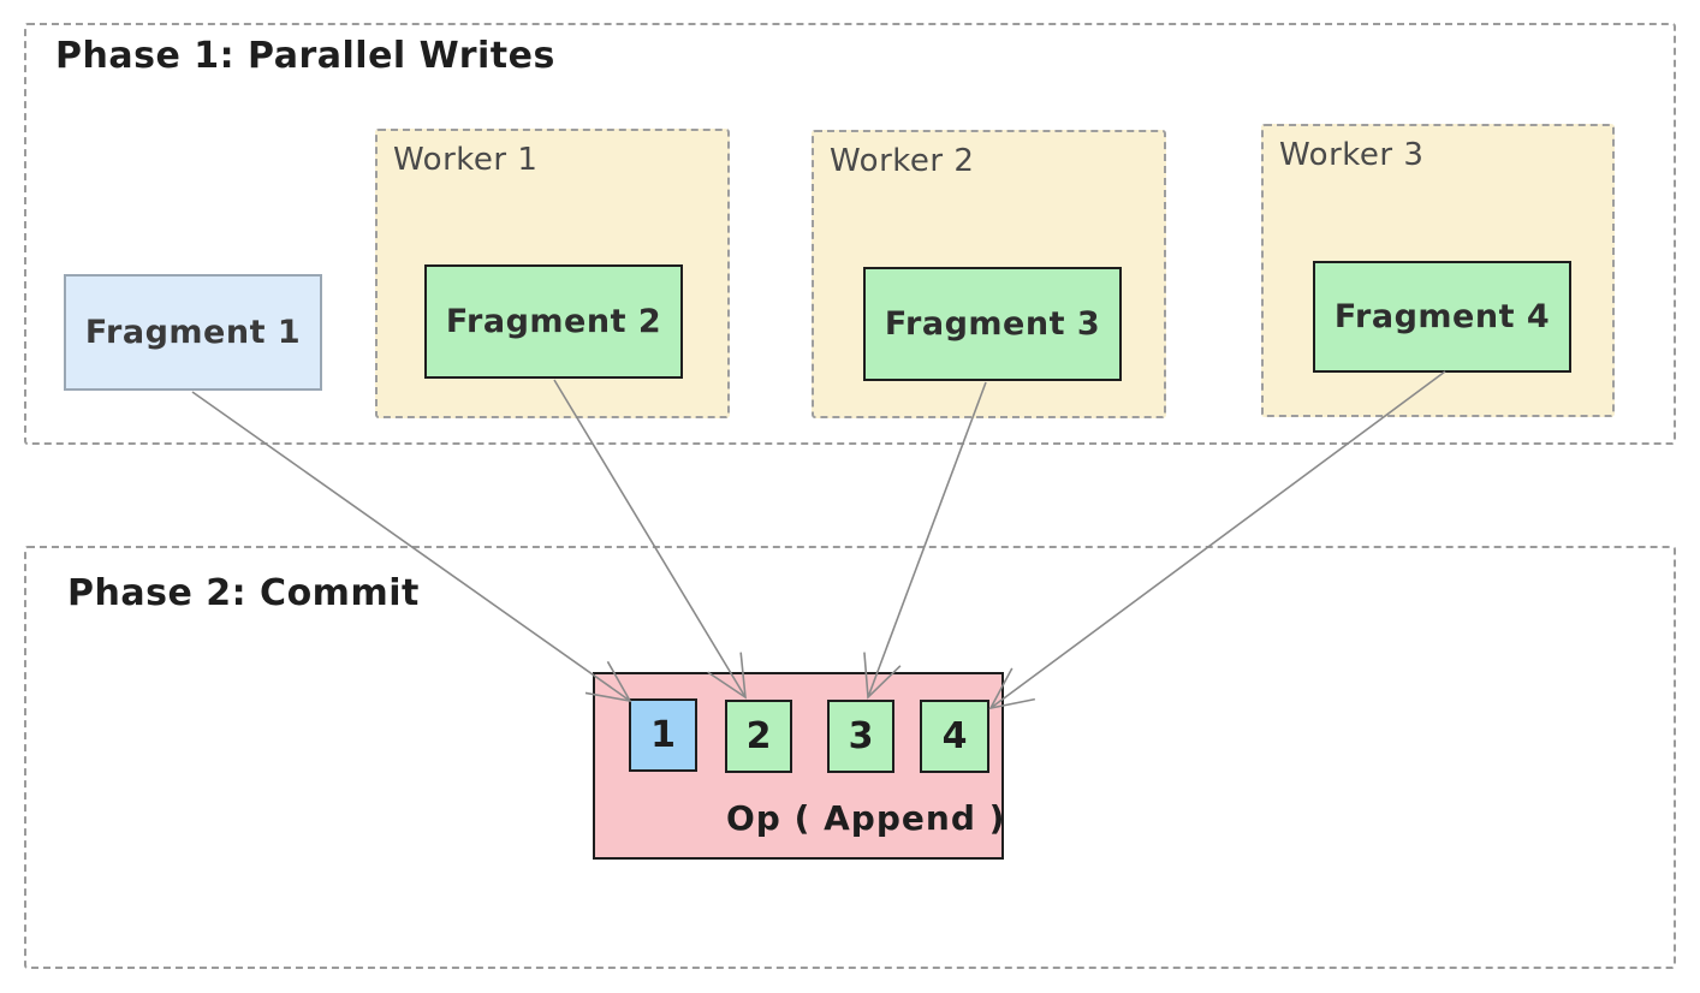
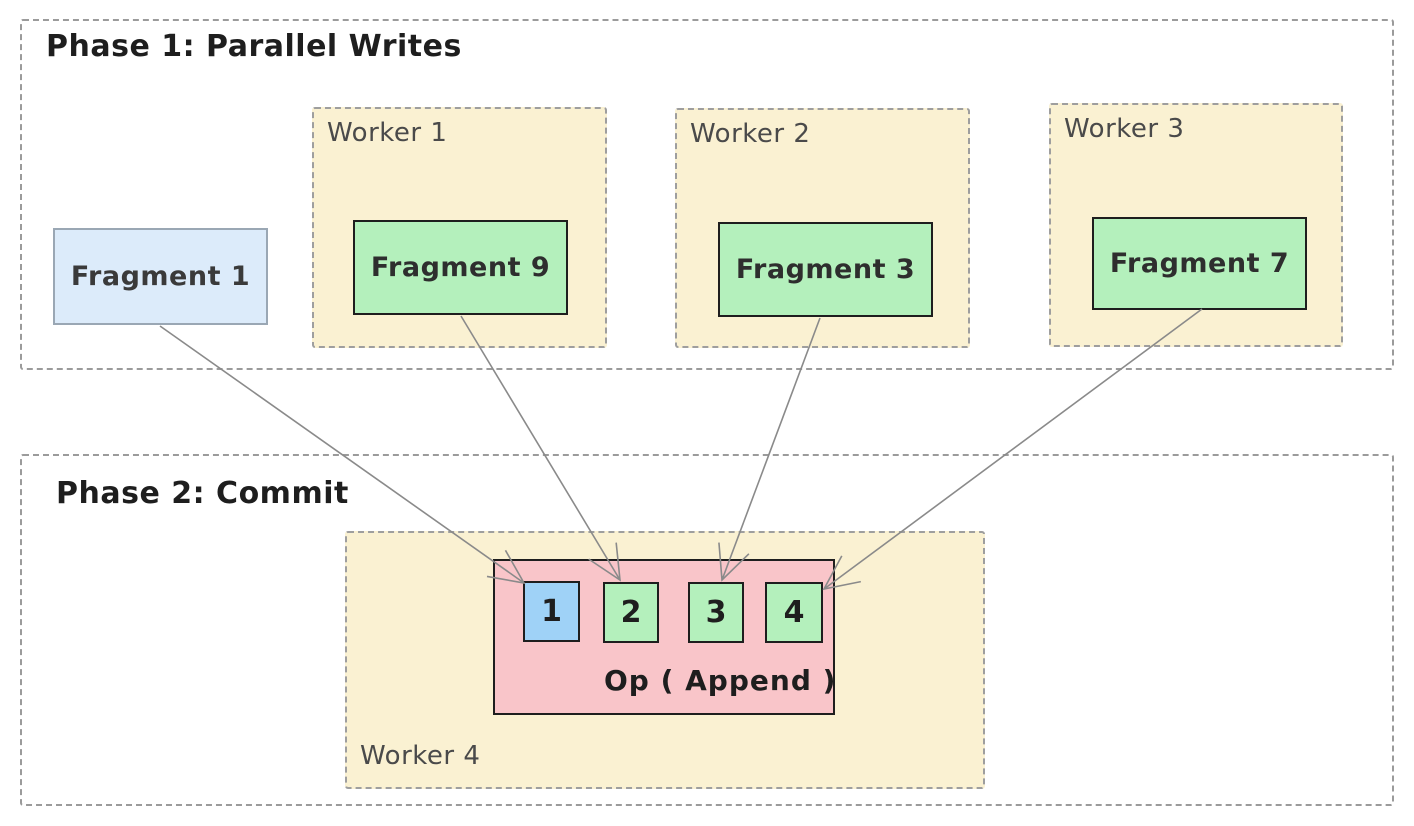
  Phase 1: Parallel Writes
  Fragment 1
  Worker 1
- Fragment 2
+ Fragment 9
  Worker 2
  Fragment 3
  Worker 3
- Fragment 4
+ Fragment 7
  Phase 2: Commit
+ Worker 4
  1
  2
  3
  4
  Op ( Append )
